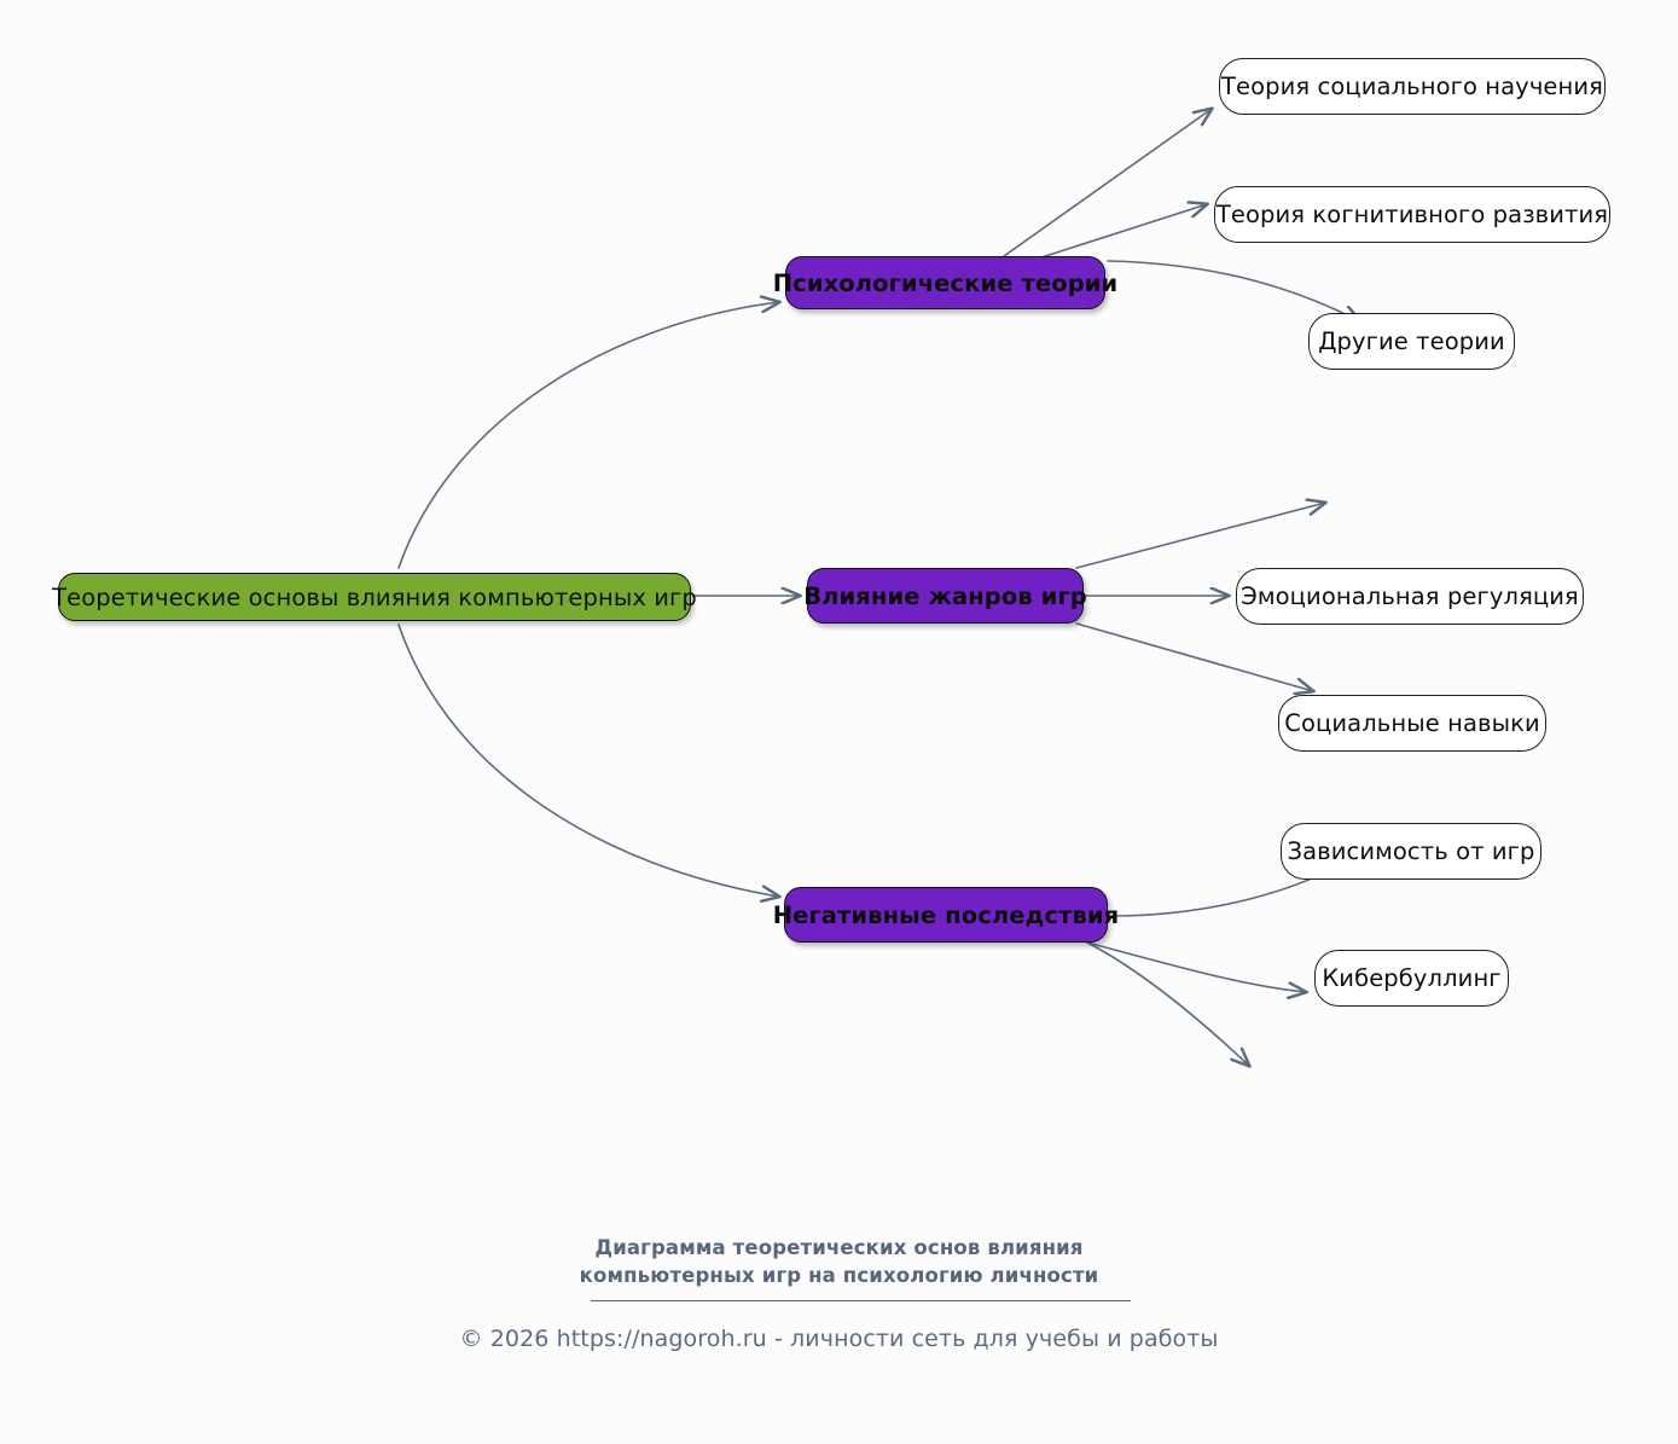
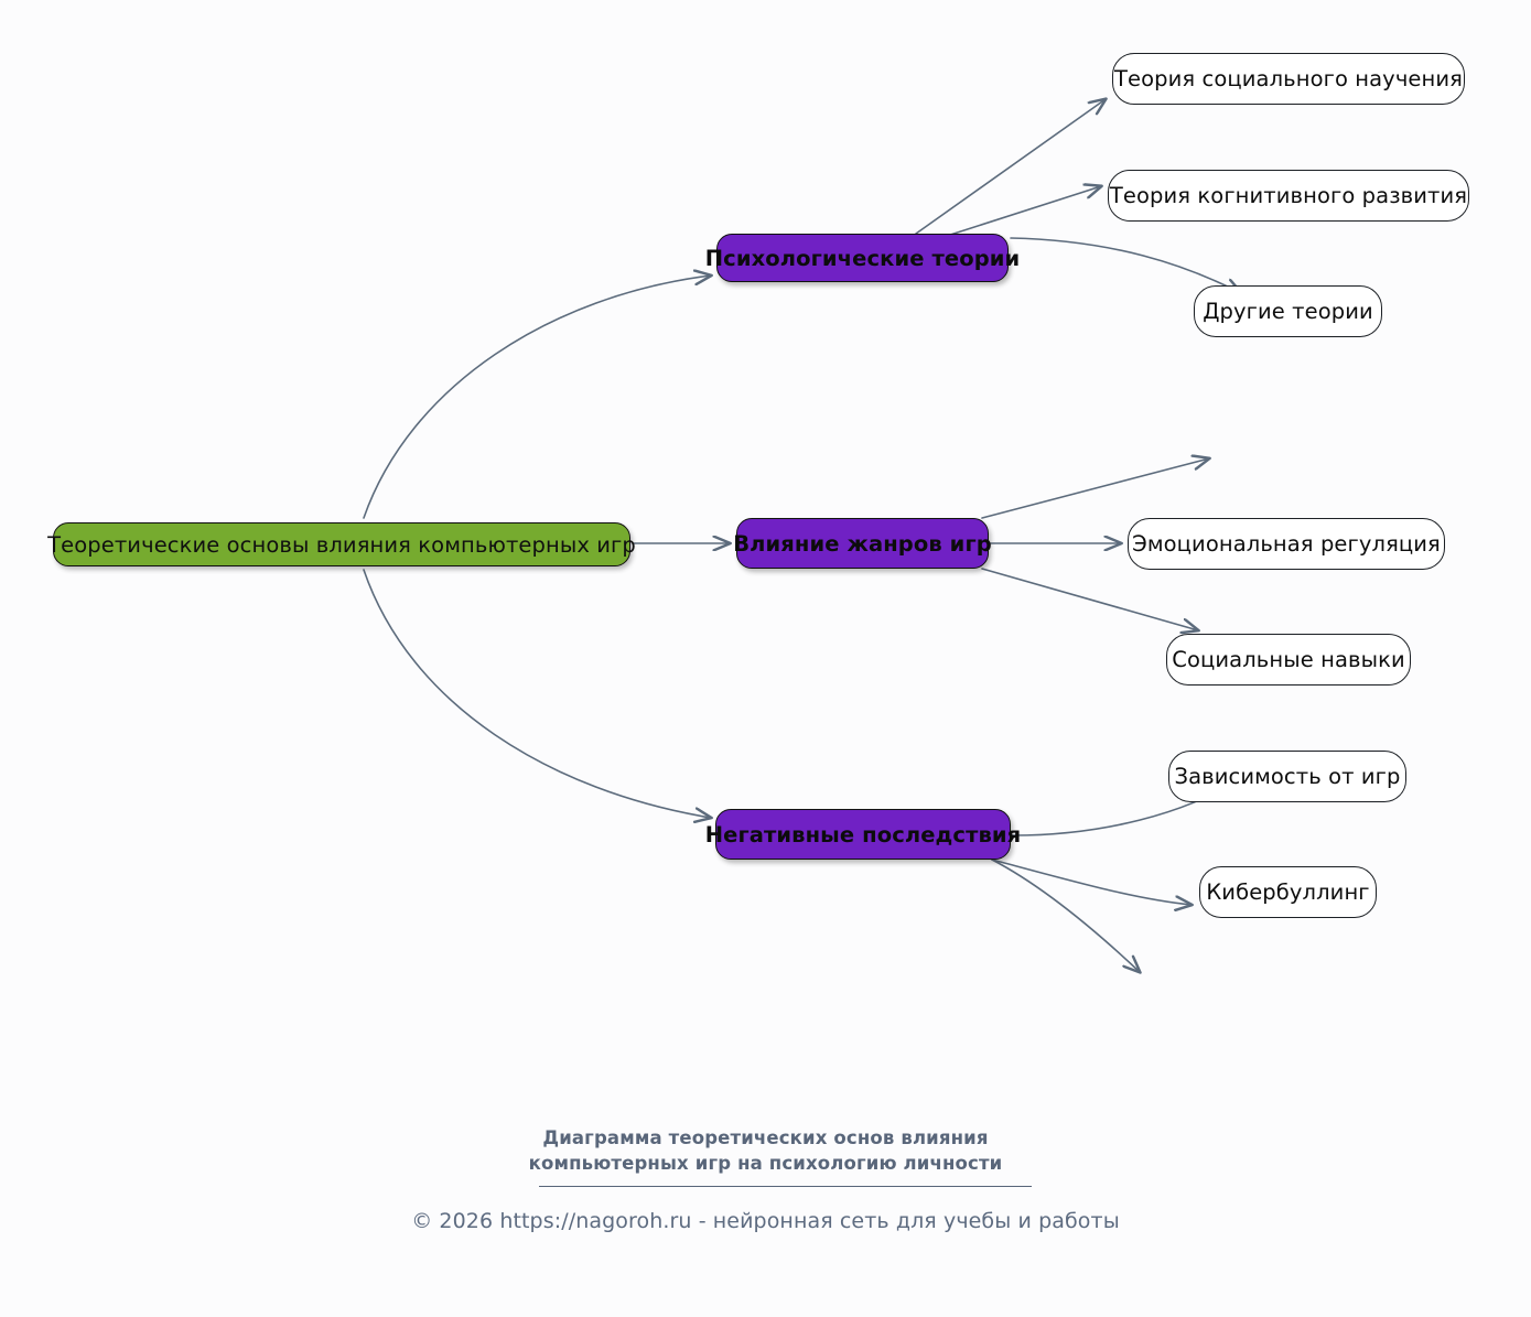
  Теоретические основы влияния компьютерных игр
  Психологические теории
  Теория социального научения
  Теория когнитивного развития
  Другие теории
  Влияние жанров игр
  Эмоциональная регуляция
  Социальные навыки
  Негативные последствия
  Зависимость от игр
  Кибербуллинг
  Диаграмма теоретических основ влияния
  компьютерных игр на психологию личности
- © 2026 https://nagoroh.ru - личности сеть для учебы и работы
+ © 2026 https://nagoroh.ru - нейронная сеть для учебы и работы
